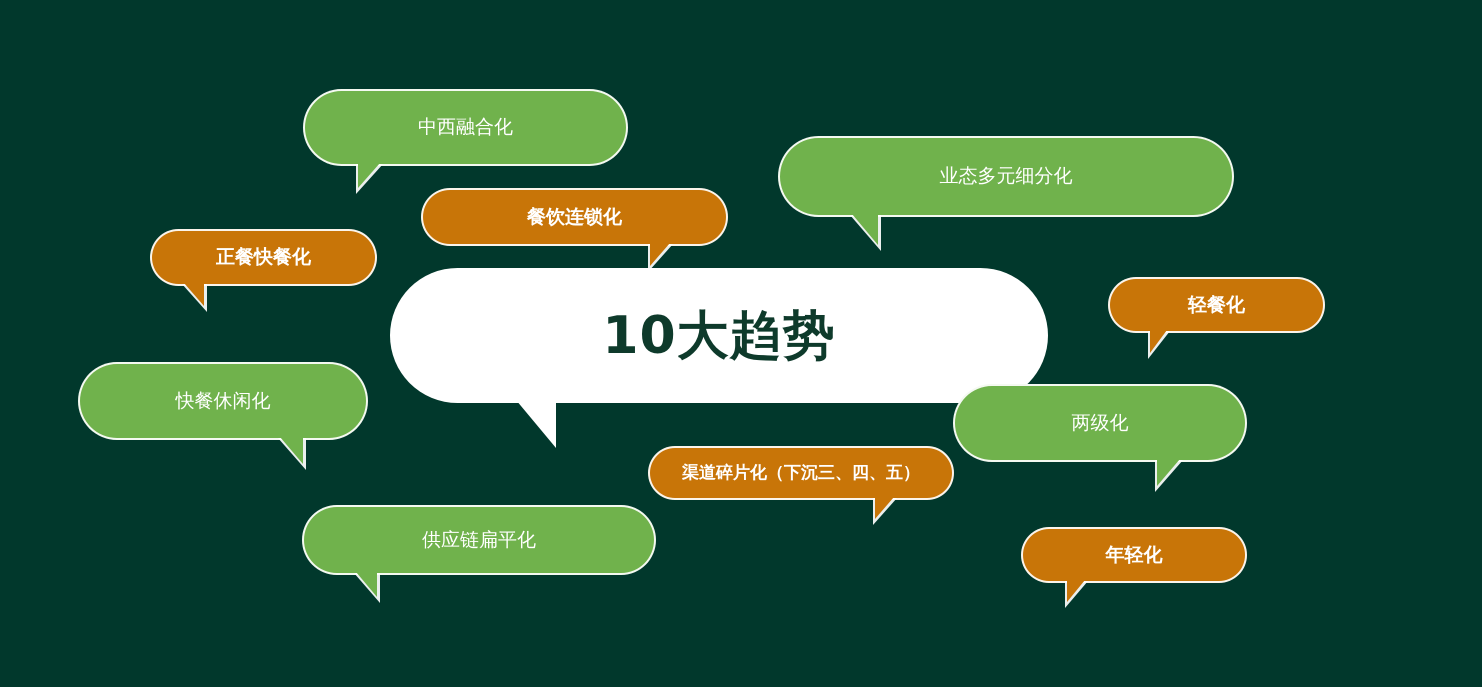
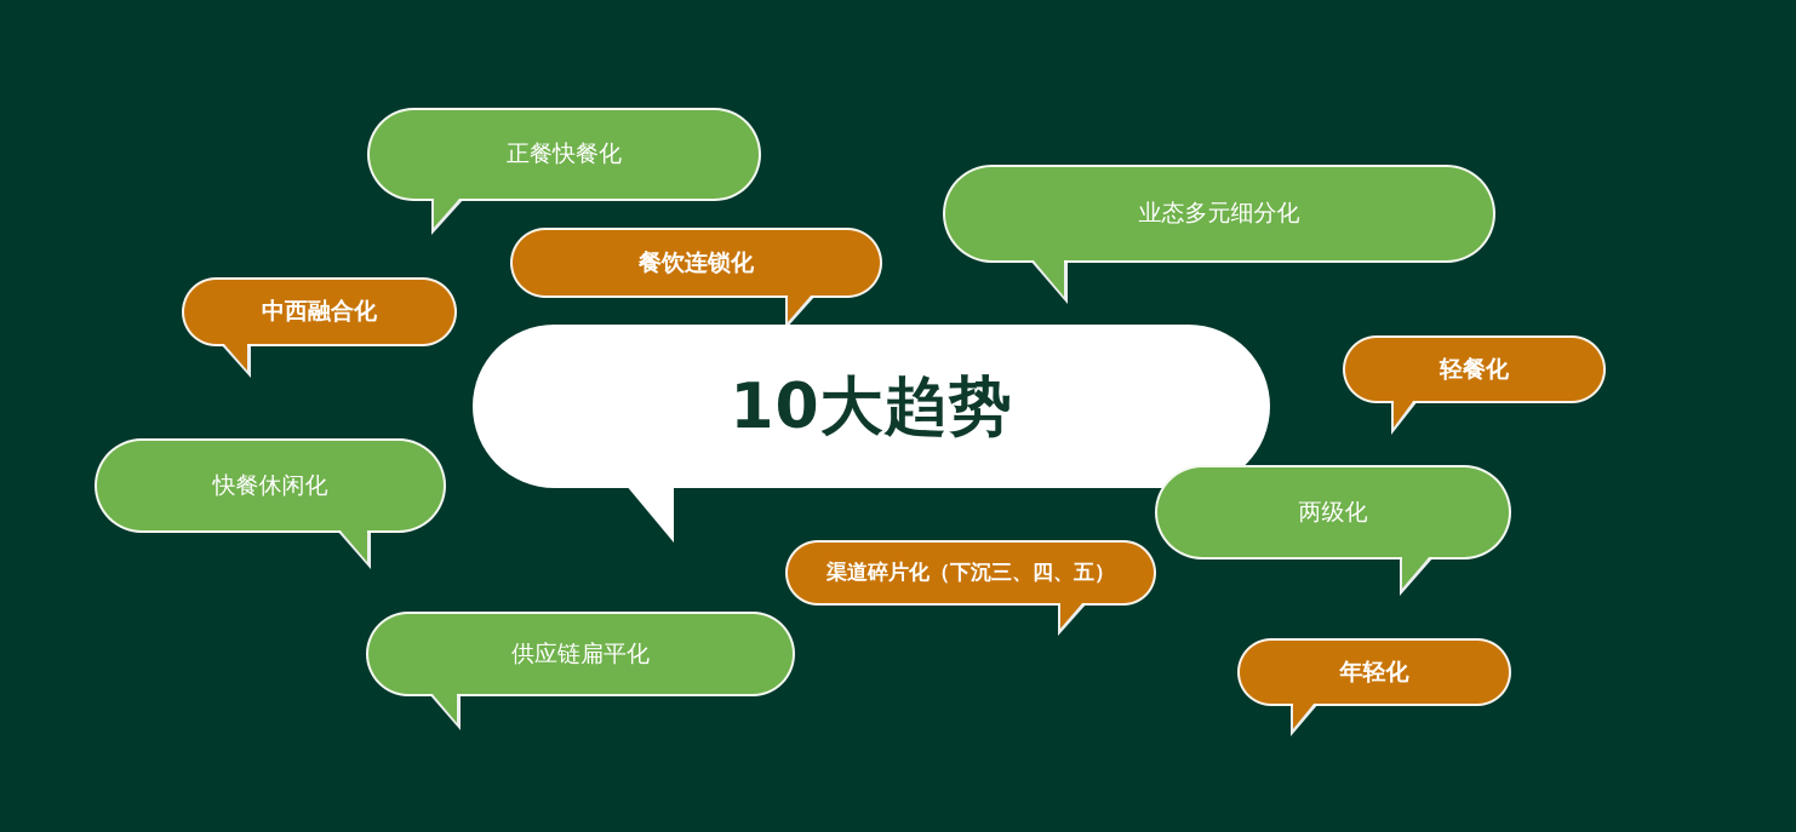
- 中西融合化
+ 正餐快餐化
  餐饮连锁化
- 正餐快餐化
+ 中西融合化
  业态多元细分化
  轻餐化
  10大趋势
  快餐休闲化
  两级化
  渠道碎片化（下沉三、四、五）
  供应链扁平化
  年轻化
